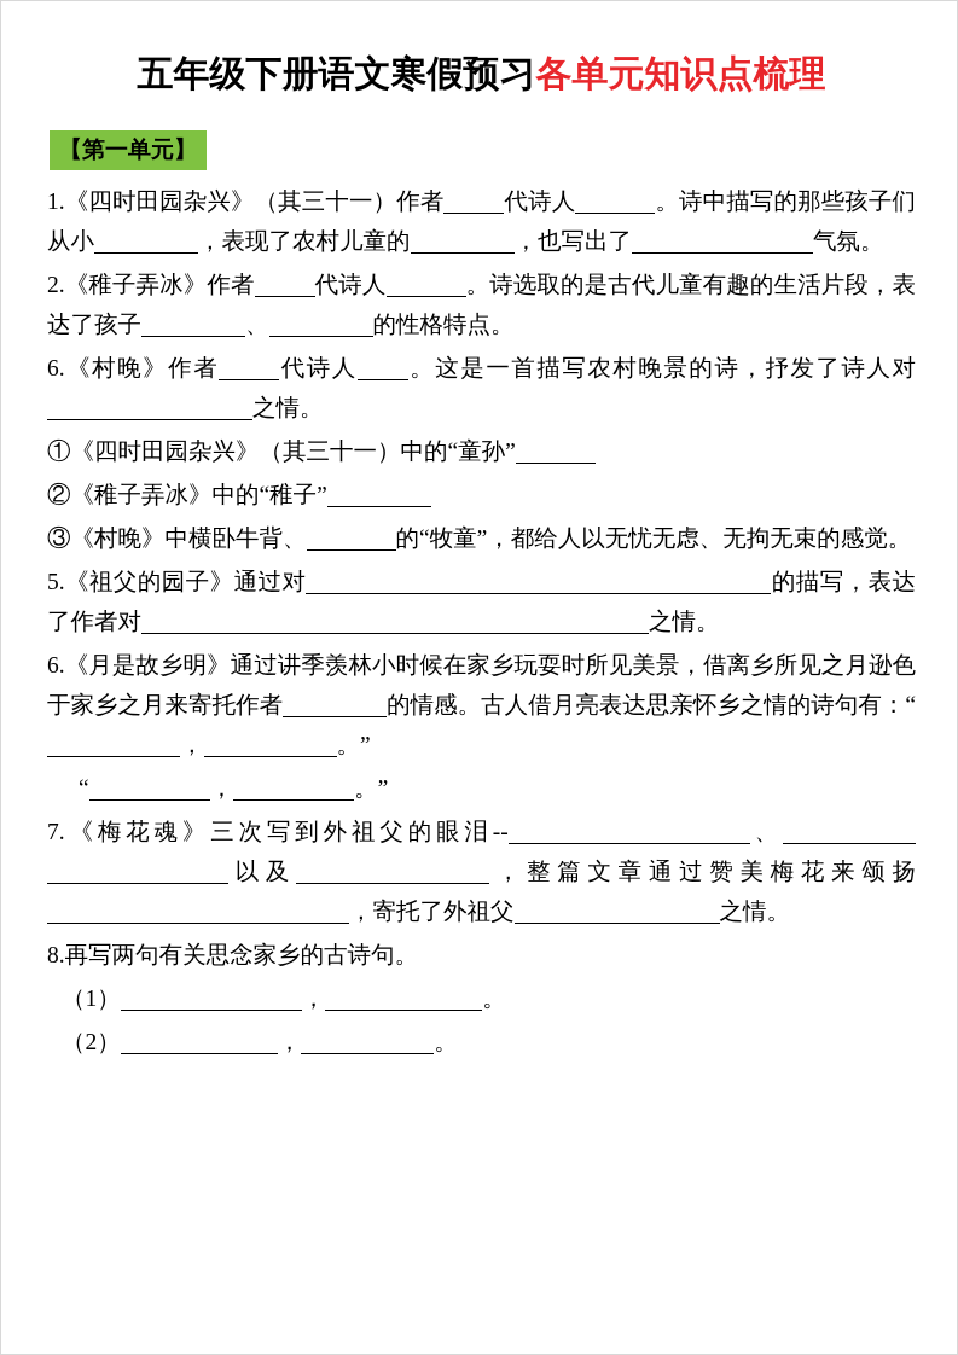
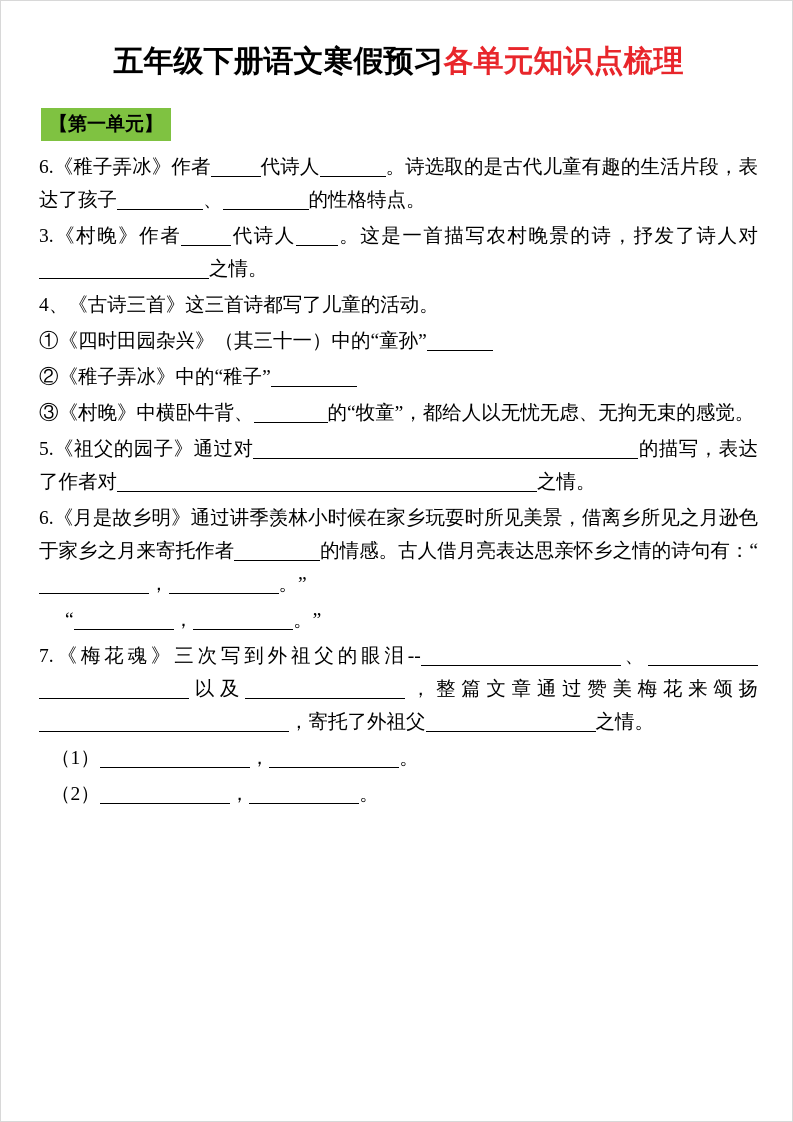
  五年级下册语文寒假预习各单元知识点梳理
  【第一单元】
- 1.《四时田园杂兴》（其三十一）作者 代诗人 。诗中描写的那些孩子们从小 ，表现了农村儿童的 ，也写出了 气氛。
- 2.《稚子弄冰》作者 代诗人 。诗选取的是古代儿童有趣的生活片段，表达了孩子 、 的性格特点。
+ 6.《稚子弄冰》作者 代诗人 。诗选取的是古代儿童有趣的生活片段，表达了孩子 、 的性格特点。
- 6.《村晚》作者 代诗人 。这是一首描写农村晚景的诗，抒发了诗人对之情。
+ 3.《村晚》作者 代诗人 。这是一首描写农村晚景的诗，抒发了诗人对之情。
+ 4、《古诗三首》这三首诗都写了儿童的活动。
  ①《四时田园杂兴》（其三十一）中的“童孙”
  ②《稚子弄冰》中的“稚子”
  ③《村晚》中横卧牛背、 的“牧童”，都给人以无忧无虑、无拘无束的感觉。
  5.《祖父的园子》通过对 的描写，表达了作者对 之情。
  6.《月是故乡明》通过讲季羡林小时候在家乡玩耍时所见美景，借离乡所见之月逊色于家乡之月来寄托作者 的情感。古人借月亮表达思亲怀乡之情的诗句有：“， 。”
  “ ， 。”
  7.《梅花魂》三次写到外祖父的眼泪-- 、以及 ，整篇文章通过赞美梅花来颂扬，寄托了外祖父 之情。
- 8.再写两句有关思念家乡的古诗句。
  （1） ， 。
  （2） ， 。
